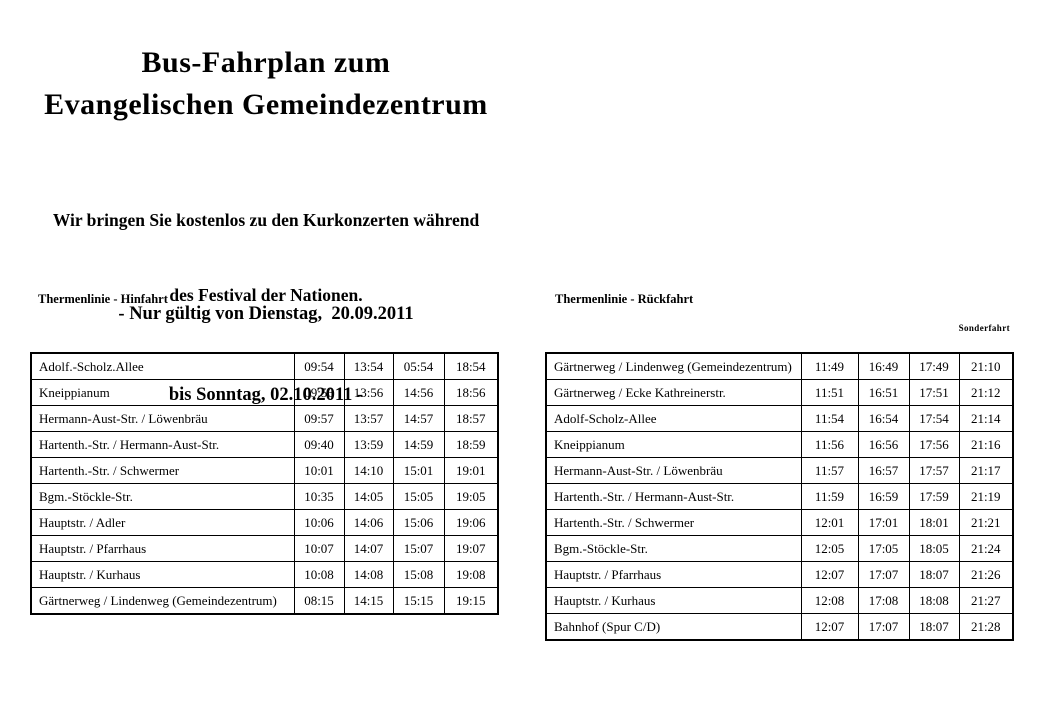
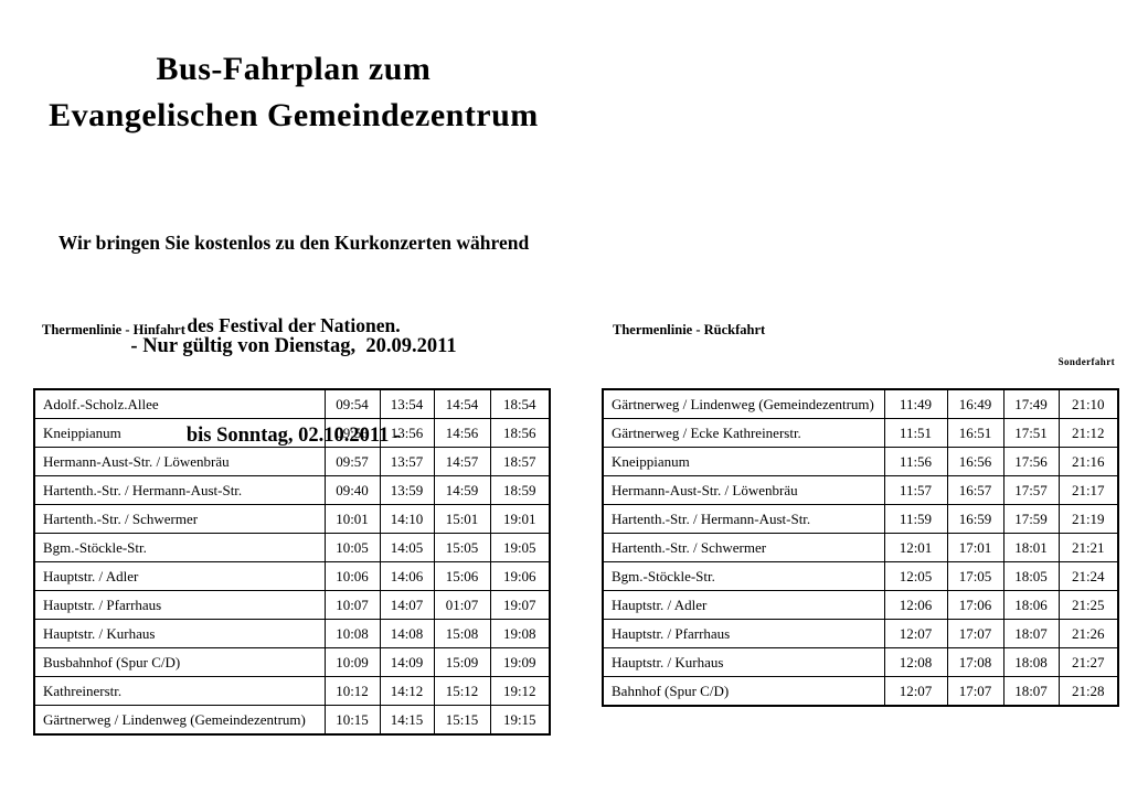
  Bus-Fahrplan zum
  Evangelischen Gemeindezentrum
  Wir bringen Sie kostenlos zu den Kurkonzerten während
  des Festival der Nationen.
  - Nur gültig von Dienstag, 20.09.2011
  bis Sonntag, 02.10.2011 -
  Thermenlinie - Hinfahrt
  Thermenlinie - Rückfahrt
  Sonderfahrt
- Adolf.-Scholz.Allee	09:54	13:54	05:54	18:54
+ Adolf.-Scholz.Allee	09:54	13:54	14:54	18:54
  Kneippianum	09:56	13:56	14:56	18:56
  Hermann-Aust-Str. / Löwenbräu	09:57	13:57	14:57	18:57
  Hartenth.-Str. / Hermann-Aust-Str.	09:40	13:59	14:59	18:59
  Hartenth.-Str. / Schwermer	10:01	14:10	15:01	19:01
- Bgm.-Stöckle-Str.	10:35	14:05	15:05	19:05
+ Bgm.-Stöckle-Str.	10:05	14:05	15:05	19:05
  Hauptstr. / Adler	10:06	14:06	15:06	19:06
- Hauptstr. / Pfarrhaus	10:07	14:07	15:07	19:07
+ Hauptstr. / Pfarrhaus	10:07	14:07	01:07	19:07
  Hauptstr. / Kurhaus	10:08	14:08	15:08	19:08
+ Busbahnhof (Spur C/D)	10:09	14:09	15:09	19:09
+ Kathreinerstr.	10:12	14:12	15:12	19:12
- Gärtnerweg / Lindenweg (Gemeindezentrum)	08:15	14:15	15:15	19:15
+ Gärtnerweg / Lindenweg (Gemeindezentrum)	10:15	14:15	15:15	19:15
  Gärtnerweg / Lindenweg (Gemeindezentrum)	11:49	16:49	17:49	21:10
  Gärtnerweg / Ecke Kathreinerstr.	11:51	16:51	17:51	21:12
- Adolf-Scholz-Allee	11:54	16:54	17:54	21:14
  Kneippianum	11:56	16:56	17:56	21:16
  Hermann-Aust-Str. / Löwenbräu	11:57	16:57	17:57	21:17
  Hartenth.-Str. / Hermann-Aust-Str.	11:59	16:59	17:59	21:19
  Hartenth.-Str. / Schwermer	12:01	17:01	18:01	21:21
  Bgm.-Stöckle-Str.	12:05	17:05	18:05	21:24
+ Hauptstr. / Adler	12:06	17:06	18:06	21:25
  Hauptstr. / Pfarrhaus	12:07	17:07	18:07	21:26
  Hauptstr. / Kurhaus	12:08	17:08	18:08	21:27
  Bahnhof (Spur C/D)	12:07	17:07	18:07	21:28
